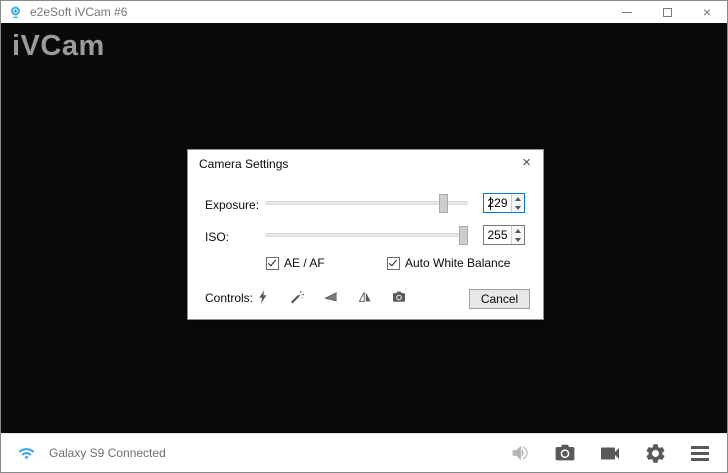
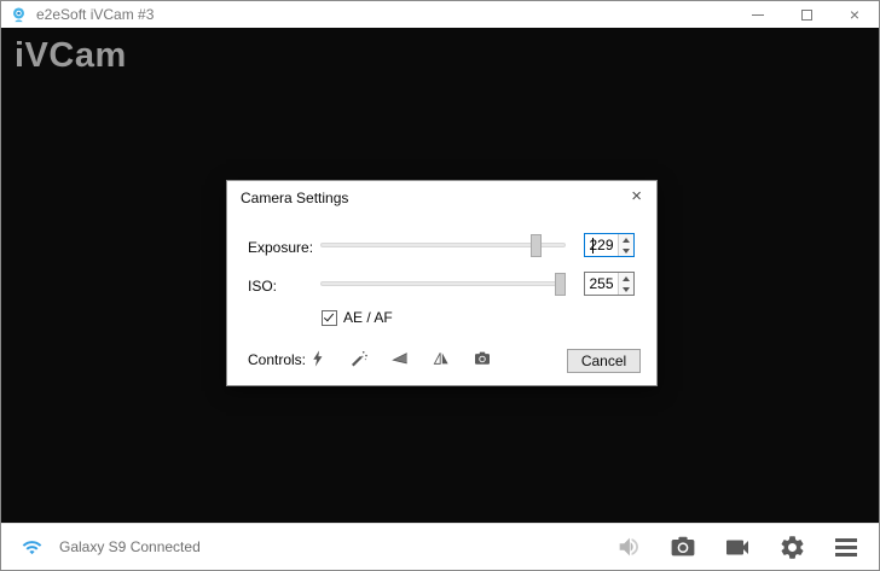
- e2eSoft iVCam #6
+ e2eSoft iVCam #3
  ×
  iVCam
  Camera Settings
  ×
  Exposure:
  ISO:
  255
  AE / AF
- Auto White Balance
  Controls:
  Cancel
  Galaxy S9 Connected
